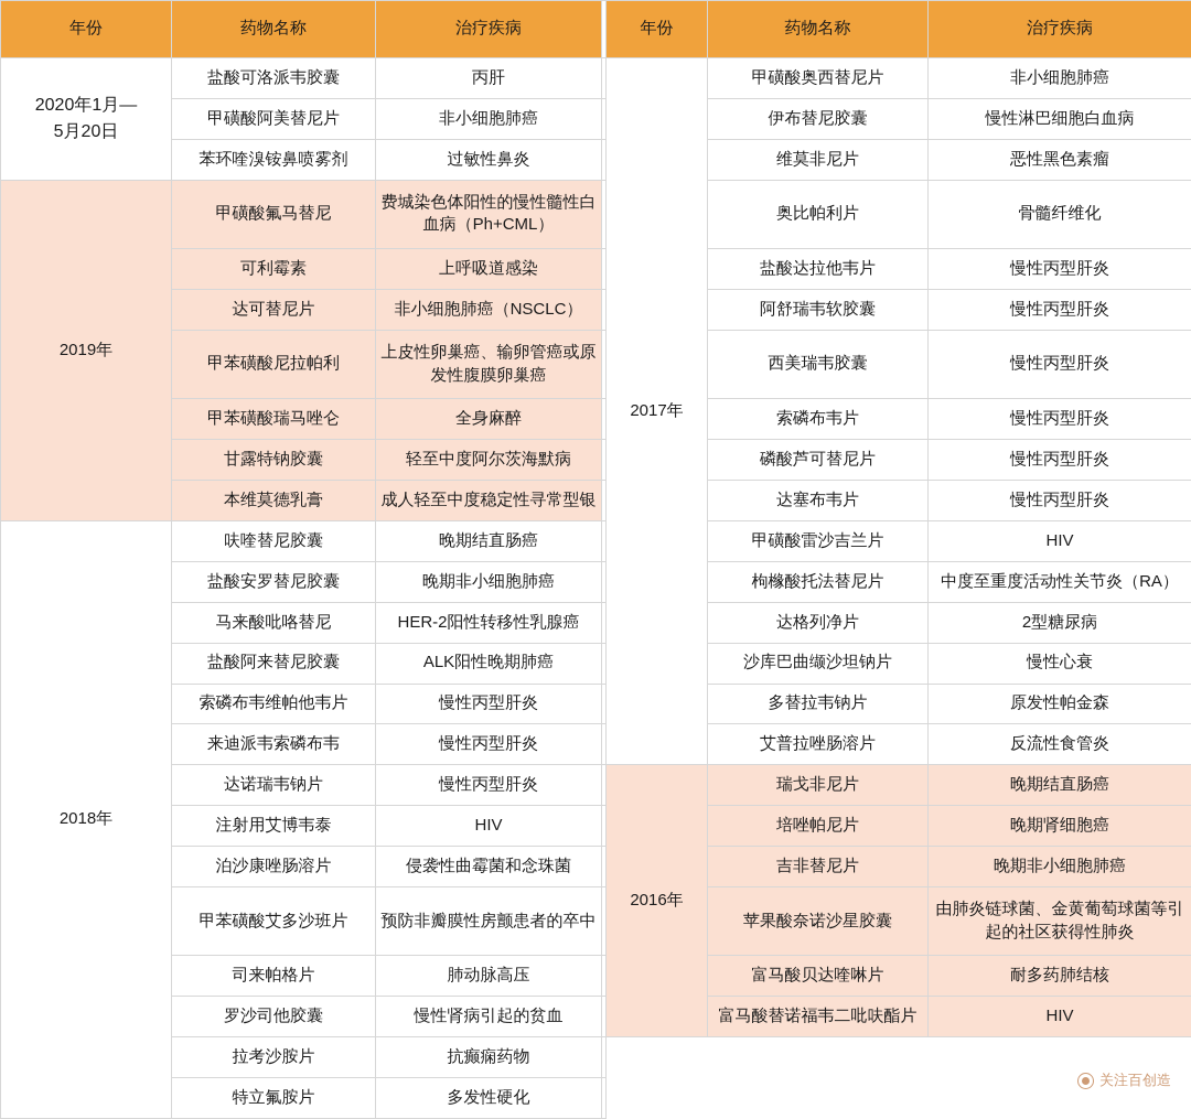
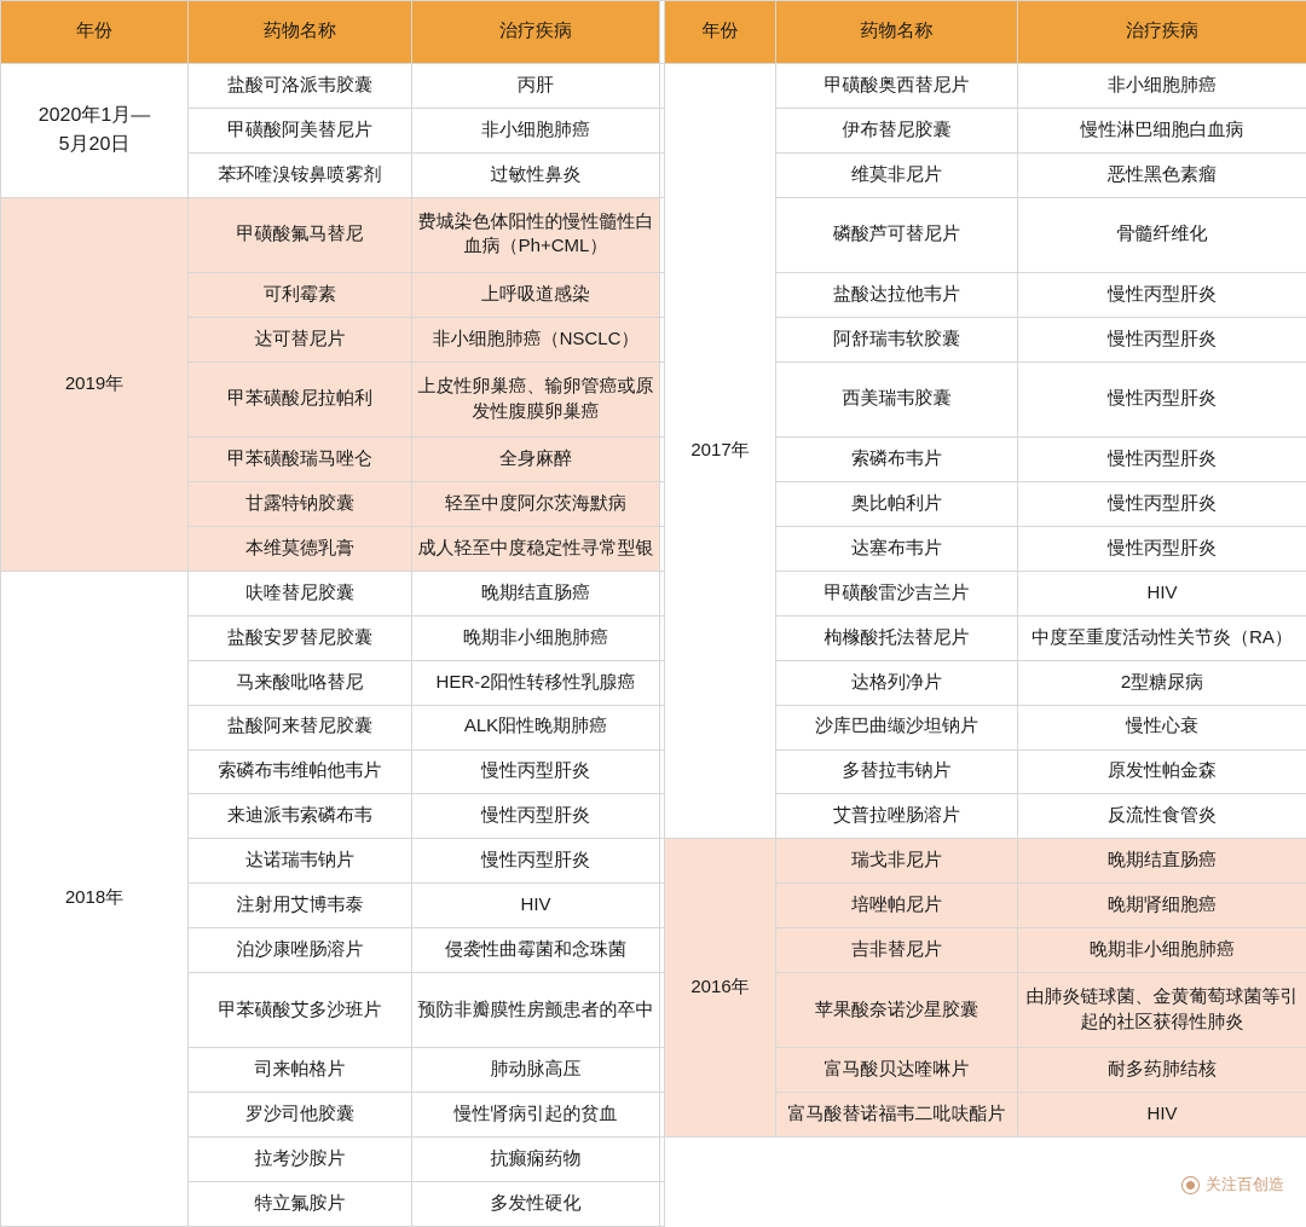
  年份	药物名称	治疗疾病		年份	药物名称	治疗疾病
  2020年1月—5月20日	盐酸可洛派韦胶囊	丙肝		2017年	甲磺酸奥西替尼片	非小细胞肺癌
  甲磺酸阿美替尼片	非小细胞肺癌		伊布替尼胶囊	慢性淋巴细胞白血病
  苯环喹溴铵鼻喷雾剂	过敏性鼻炎		维莫非尼片	恶性黑色素瘤
- 2019年	甲磺酸氟马替尼	费城染色体阳性的慢性髓性白血病（Ph+CML）		奥比帕利片	骨髓纤维化
+ 2019年	甲磺酸氟马替尼	费城染色体阳性的慢性髓性白血病（Ph+CML）		磷酸芦可替尼片	骨髓纤维化
  可利霉素	上呼吸道感染		盐酸达拉他韦片	慢性丙型肝炎
  达可替尼片	非小细胞肺癌（NSCLC）		阿舒瑞韦软胶囊	慢性丙型肝炎
  甲苯磺酸尼拉帕利	上皮性卵巢癌、输卵管癌或原发性腹膜卵巢癌		西美瑞韦胶囊	慢性丙型肝炎
  甲苯磺酸瑞马唑仑	全身麻醉		索磷布韦片	慢性丙型肝炎
- 甘露特钠胶囊	轻至中度阿尔茨海默病		磷酸芦可替尼片	慢性丙型肝炎
+ 甘露特钠胶囊	轻至中度阿尔茨海默病		奥比帕利片	慢性丙型肝炎
  本维莫德乳膏	成人轻至中度稳定性寻常型银		达塞布韦片	慢性丙型肝炎
  2018年	呋喹替尼胶囊	晚期结直肠癌		甲磺酸雷沙吉兰片	HIV
  盐酸安罗替尼胶囊	晚期非小细胞肺癌		枸橼酸托法替尼片	中度至重度活动性关节炎（RA）
  马来酸吡咯替尼	HER-2阳性转移性乳腺癌		达格列净片	2型糖尿病
  盐酸阿来替尼胶囊	ALK阳性晚期肺癌		沙库巴曲缬沙坦钠片	慢性心衰
  索磷布韦维帕他韦片	慢性丙型肝炎		多替拉韦钠片	原发性帕金森
  来迪派韦索磷布韦	慢性丙型肝炎		艾普拉唑肠溶片	反流性食管炎
  达诺瑞韦钠片	慢性丙型肝炎		2016年	瑞戈非尼片	晚期结直肠癌
  注射用艾博韦泰	HIV		培唑帕尼片	晚期肾细胞癌
  泊沙康唑肠溶片	侵袭性曲霉菌和念珠菌		吉非替尼片	晚期非小细胞肺癌
  甲苯磺酸艾多沙班片	预防非瓣膜性房颤患者的卒中		苹果酸奈诺沙星胶囊	由肺炎链球菌、金黄葡萄球菌等引起的社区获得性肺炎
  司来帕格片	肺动脉高压		富马酸贝达喹啉片	耐多药肺结核
  罗沙司他胶囊	慢性肾病引起的贫血		富马酸替诺福韦二吡呋酯片	HIV
  拉考沙胺片	抗癫痫药物
  特立氟胺片	多发性硬化
  关注百创造
